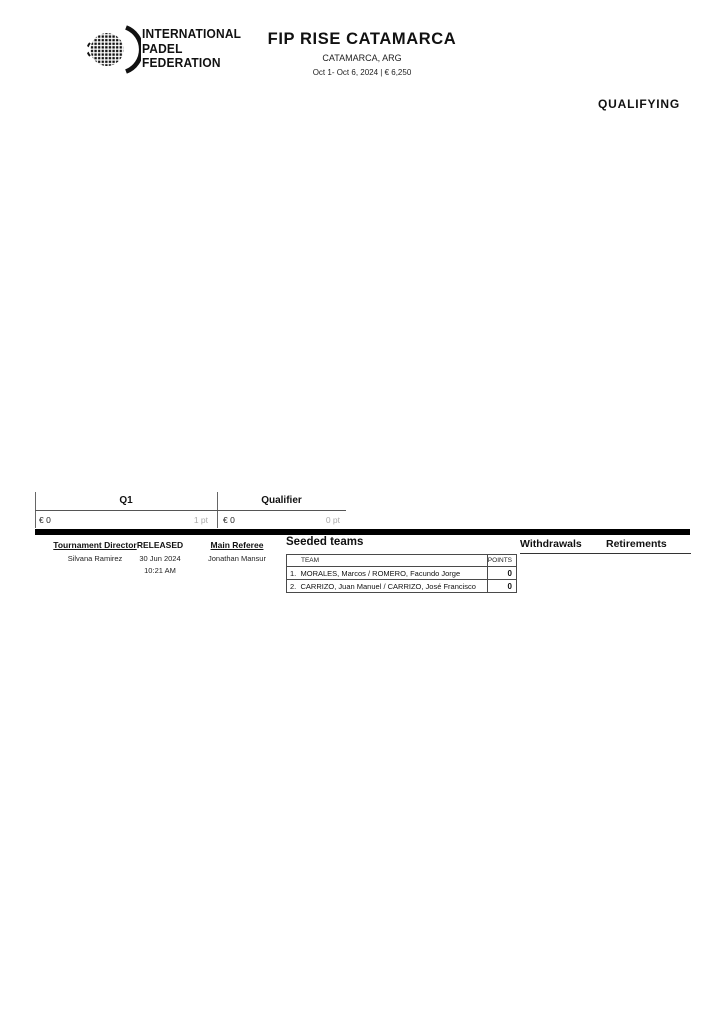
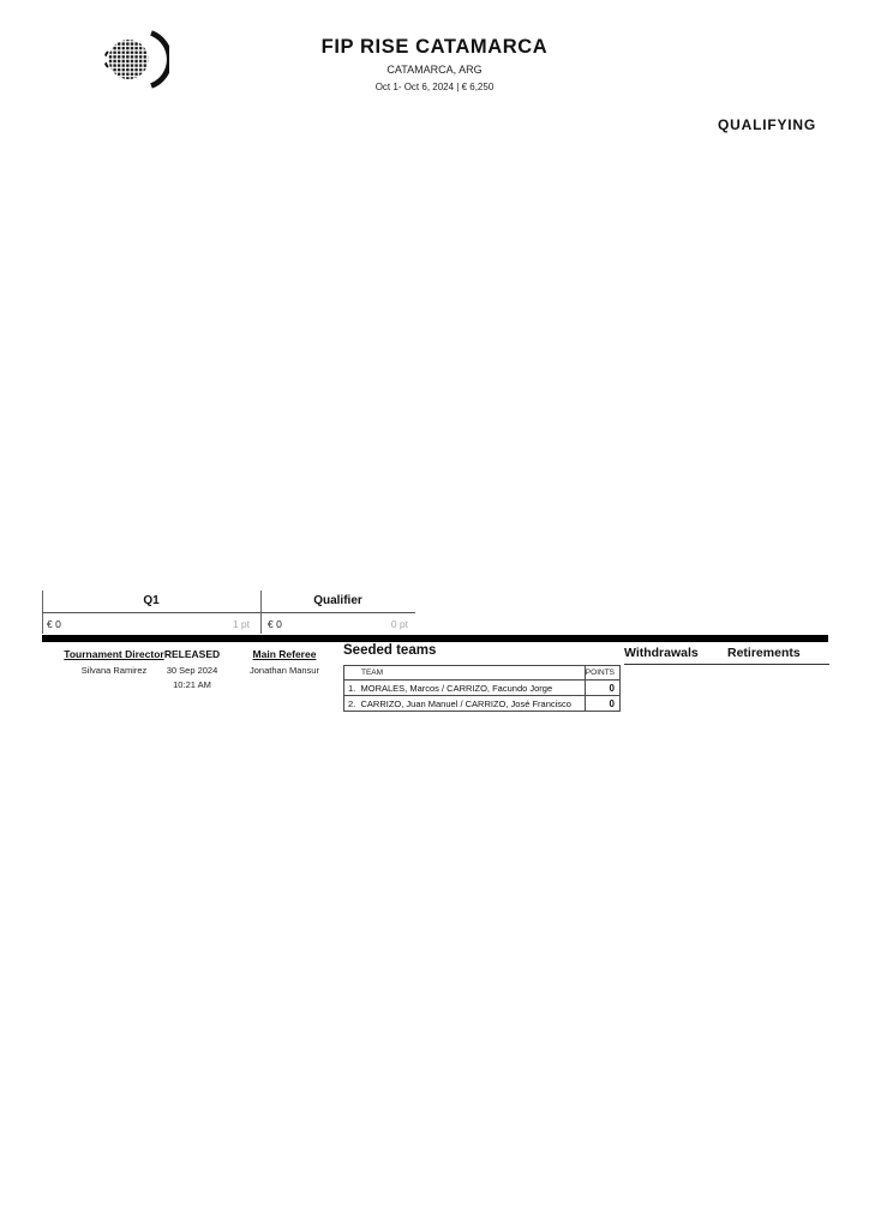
- INTERNATIONAL
- PADEL
- FEDERATION
  FIP RISE CATAMARCA
  CATAMARCA, ARG
  Oct 1- Oct 6, 2024 | € 6,250
  QUALIFYING
  Q1
  Qualifier
  € 0
  1 pt
  € 0
  0 pt
  Tournament Director
  Silvana Ramirez
  RELEASED
- 30 Jun 2024
+ 30 Sep 2024
  10:21 AM
  Main Referee
  Jonathan Mansur
  Seeded teams
- 1.	MORALES, Marcos / ROMERO, Facundo Jorge	0
+ 1.	MORALES, Marcos / CARRIZO, Facundo Jorge	0
  2.	CARRIZO, Juan Manuel / CARRIZO, José Francisco	0
  Withdrawals
  Retirements
